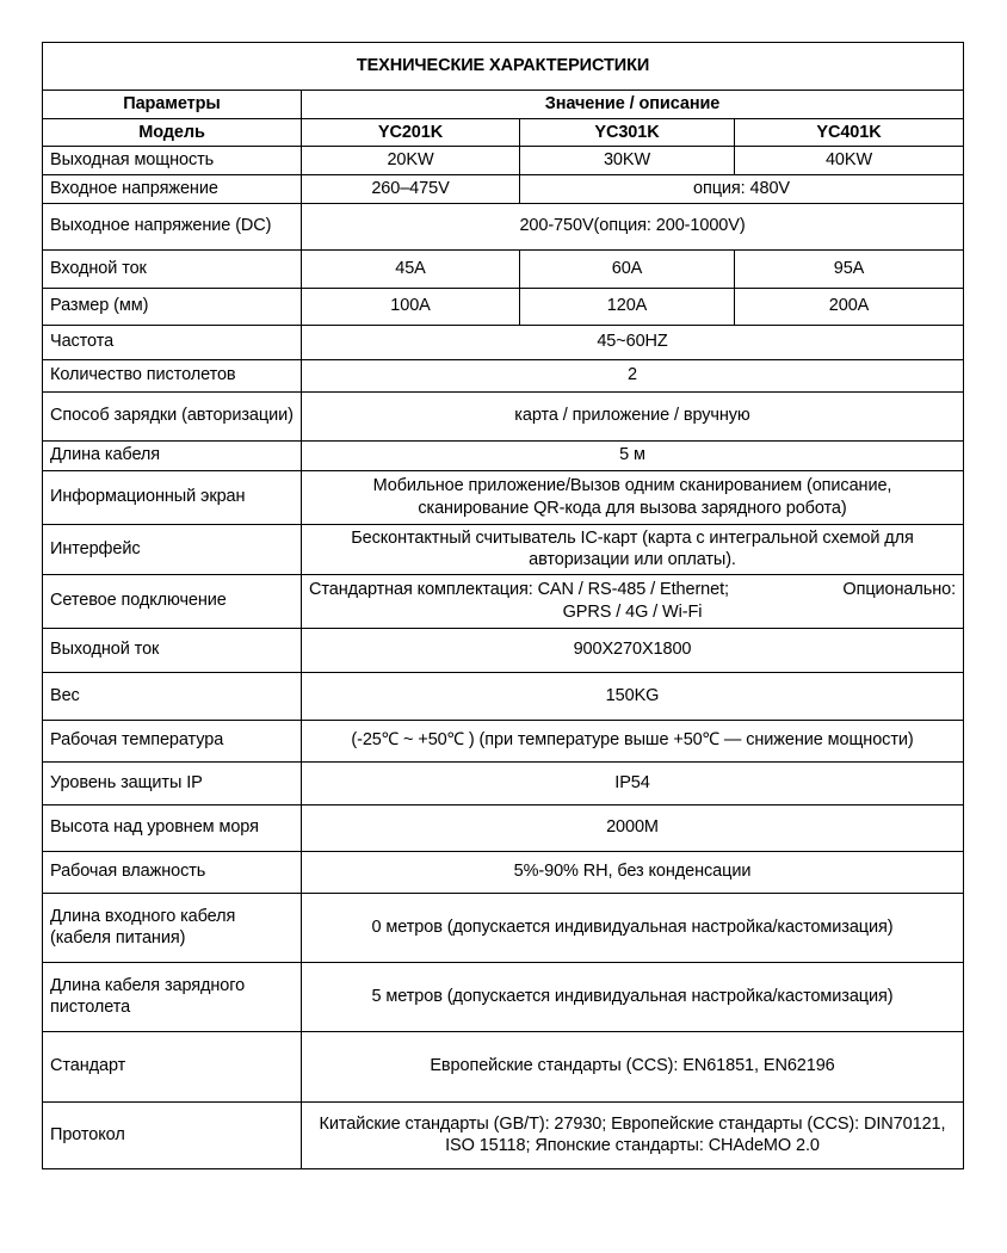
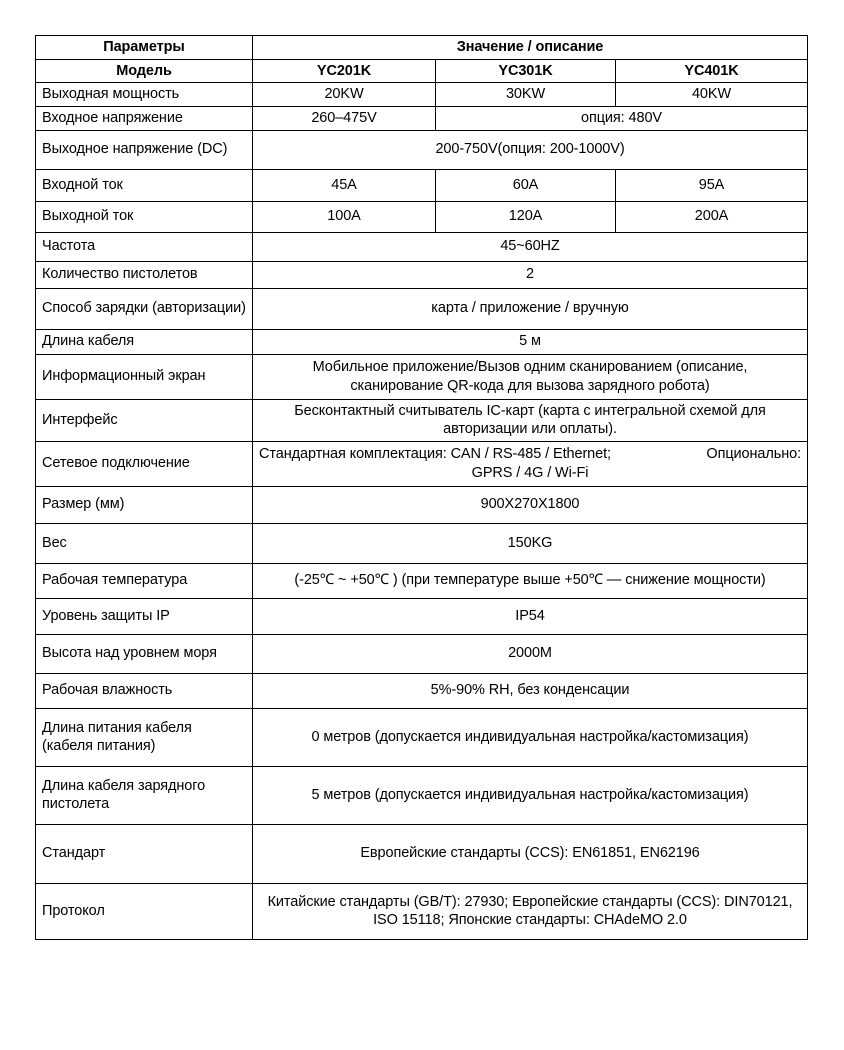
- ТЕХНИЧЕСКИЕ ХАРАКТЕРИСТИКИ
  Параметры	Значение / описание
  Модель	YC201K	YC301K	YC401K
  Выходная мощность	20KW	30KW	40KW
  Входное напряжение	260–475V	опция: 480V
  Выходное напряжение (DC)	200-750V(опция: 200-1000V)
  Входной ток	45A	60A	95A
- Размер (мм)	100A	120A	200A
+ Выходной ток	100A	120A	200A
  Частота	45~60HZ
  Количество пистолетов	2
  Способ зарядки (авторизации)	карта / приложение / вручную
  Длина кабеля	5 м
  Информационный экран	Мобильное приложение/Вызов одним сканированием (описание, сканирование QR-кода для вызова зарядного робота)
  Интерфейс	Бесконтактный считыватель IC-карт (карта с интегральной схемой для авторизации или оплаты).
  Сетевое подключение	Стандартная комплектация: CAN / RS-485 / Ethernet; Опционально:GPRS / 4G / Wi-Fi
- Выходной ток	900X270X1800
+ Размер (мм)	900X270X1800
  Вес	150KG
  Рабочая температура	(-25℃ ~ +50℃ ) (при температуре выше +50℃ — снижение мощности)
  Уровень защиты IP	IP54
  Высота над уровнем моря	2000M
  Рабочая влажность	5%-90% RH, без конденсации
- Длина входного кабеля (кабеля питания)	0 метров (допускается индивидуальная настройка/кастомизация)
+ Длина питания кабеля (кабеля питания)	0 метров (допускается индивидуальная настройка/кастомизация)
  Длина кабеля зарядного пистолета	5 метров (допускается индивидуальная настройка/кастомизация)
  Стандарт	Европейские стандарты (CCS): EN61851, EN62196
  Протокол	Китайские стандарты (GB/T): 27930; Европейские стандарты (CCS): DIN70121, ISO 15118; Японские стандарты: CHAdeMO 2.0
